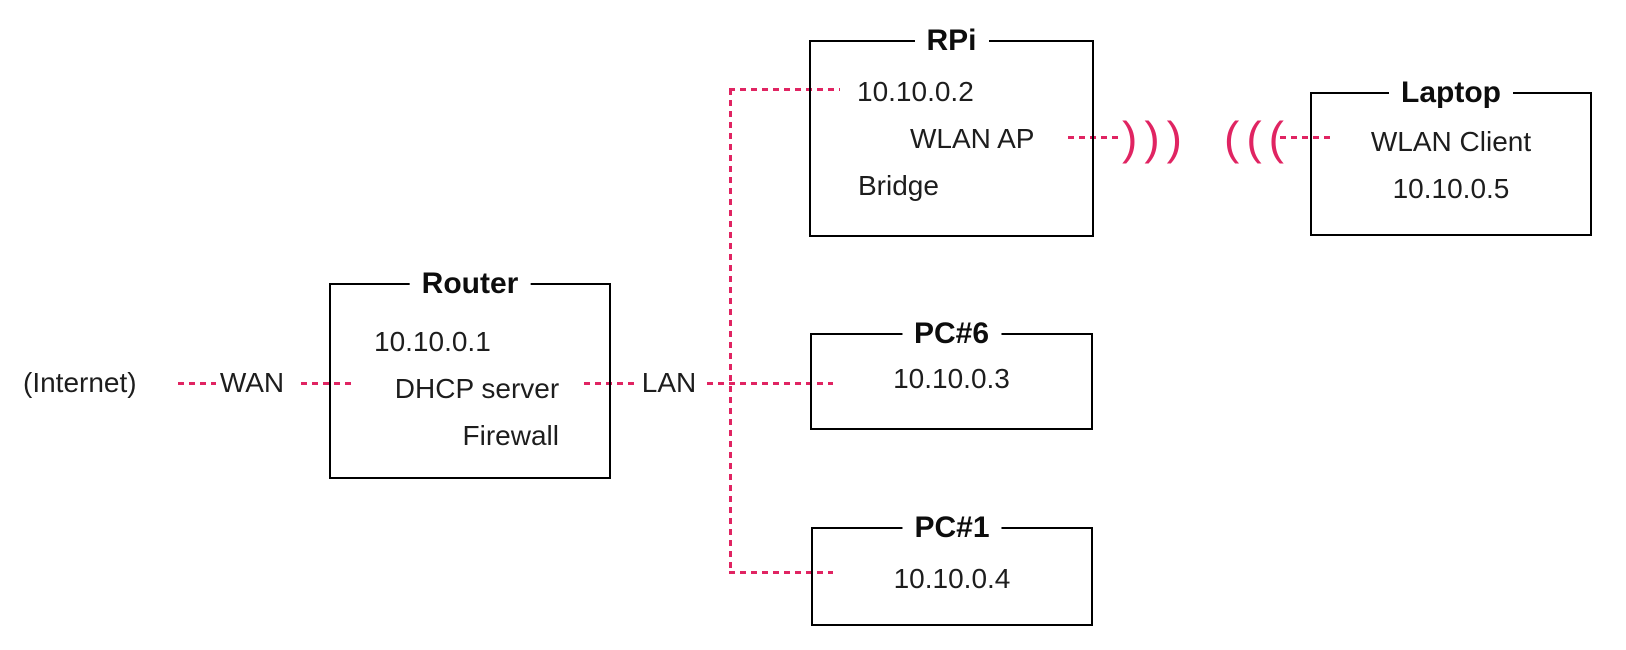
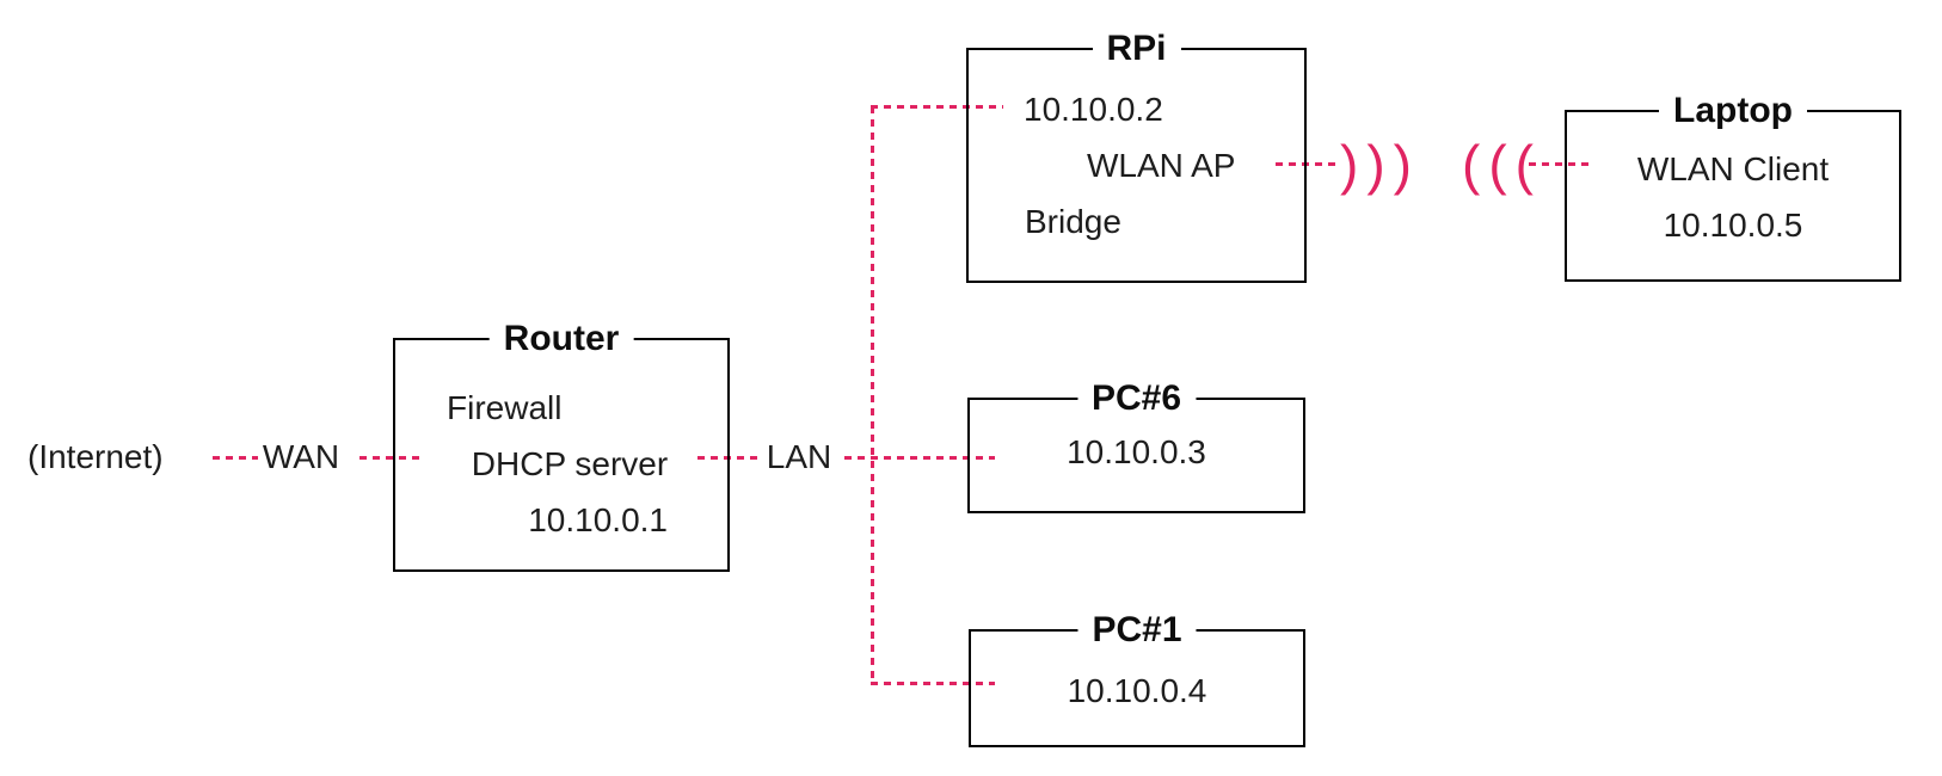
  )))
  (((
  (Internet)
  WAN
  LAN
  Router
- 10.10.0.1
+ Firewall
  DHCP server
- Firewall
+ 10.10.0.1
  RPi
  10.10.0.2
  WLAN AP
  Bridge
  PC#6
  10.10.0.3
  PC#1
  10.10.0.4
  Laptop
  WLAN Client
  10.10.0.5
